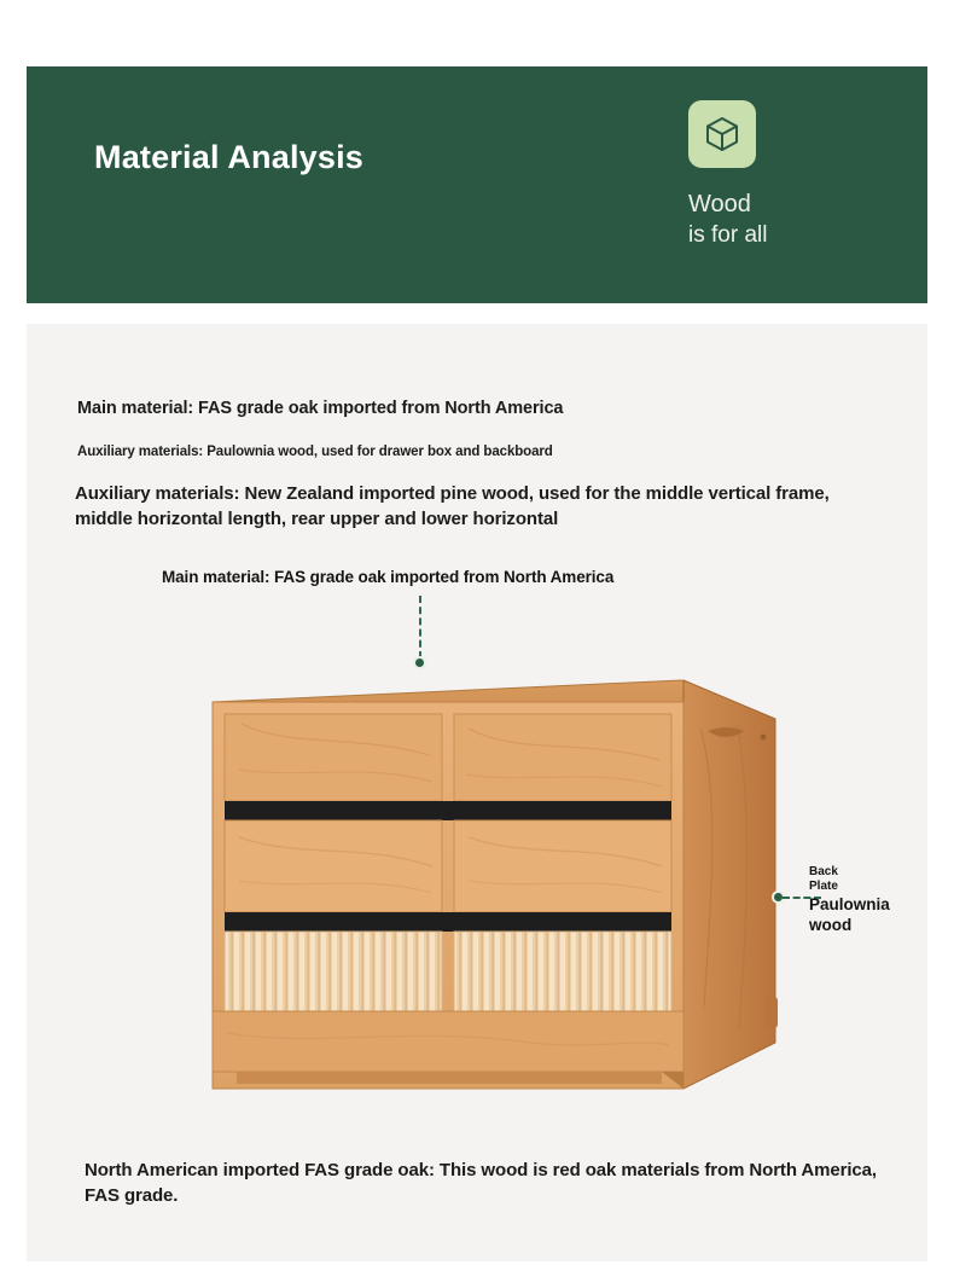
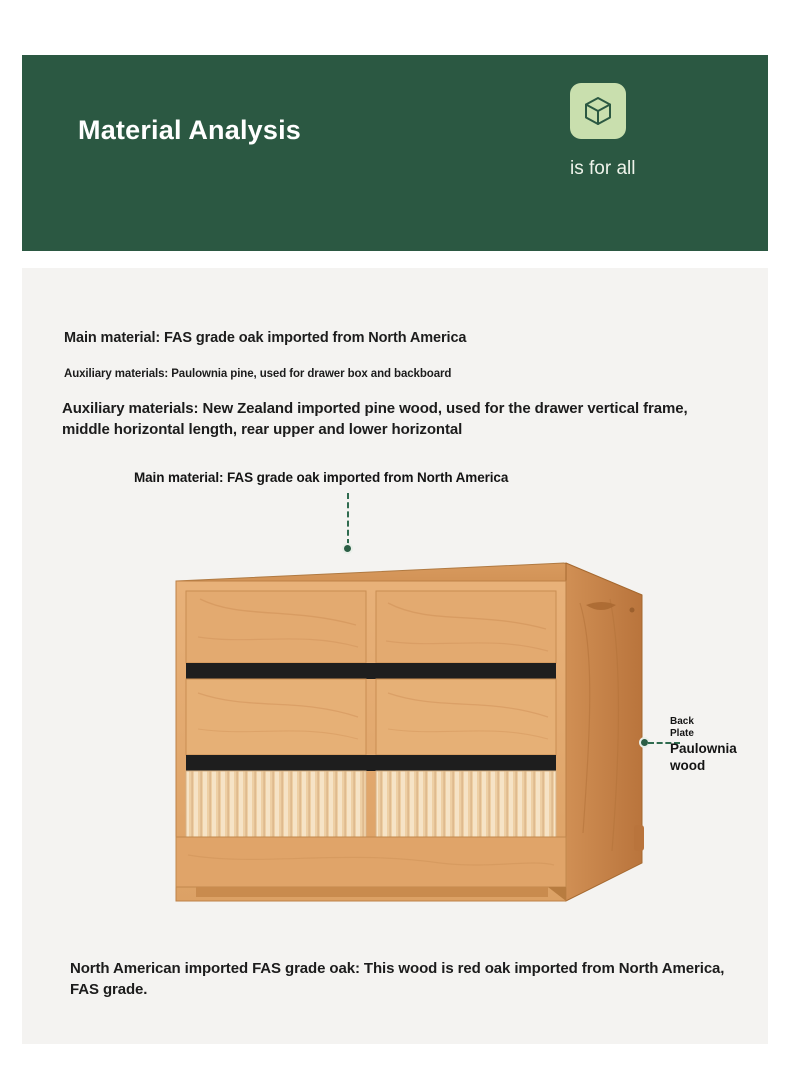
  Material Analysis
- Wood
  is for all
  Main material: FAS grade oak imported from North America
- Auxiliary materials: Paulownia wood, used for drawer box and backboard
+ Auxiliary materials: Paulownia pine, used for drawer box and backboard
- Auxiliary materials: New Zealand imported pine wood, used for the middle vertical frame, middle horizontal length, rear upper and lower horizontal
+ Auxiliary materials: New Zealand imported pine wood, used for the drawer vertical frame, middle horizontal length, rear upper and lower horizontal
  Main material: FAS grade oak imported from North America
  Back
  Plate
  Paulownia
  wood
- North American imported FAS grade oak: This wood is red oak materials from North America, FAS grade.
+ North American imported FAS grade oak: This wood is red oak imported from North America, FAS grade.
